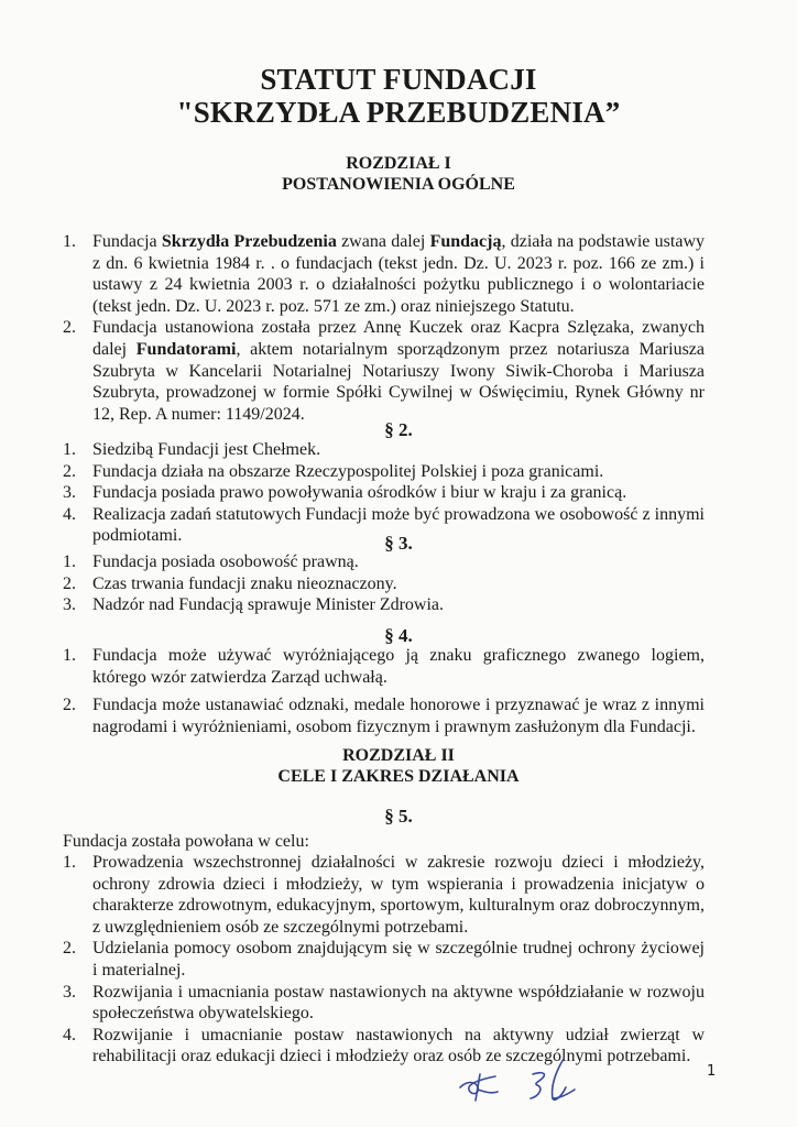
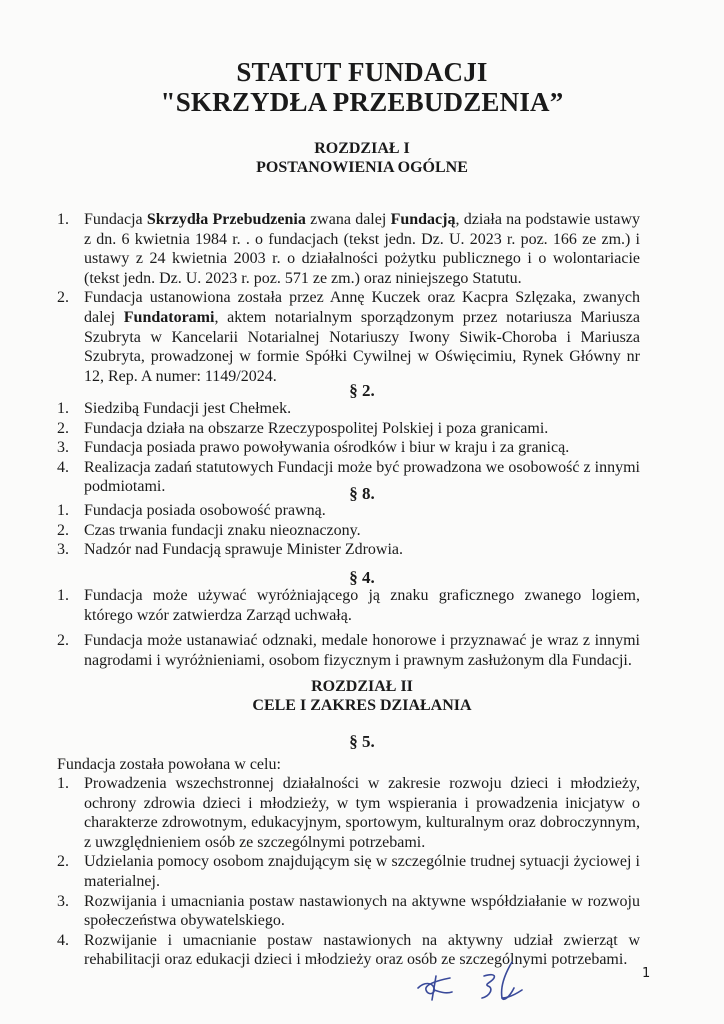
  STATUT FUNDACJI
  "SKRZYDŁA PRZEBUDZENIA”
  ROZDZIAŁ I
  POSTANOWIENIA OGÓLNE
  1.
  Fundacja Skrzydła Przebudzenia zwana dalej Fundacją, działa na podstawie ustawy z dn. 6 kwietnia 1984 r. . o fundacjach (tekst jedn. Dz. U. 2023 r. poz. 166 ze zm.) i ustawy z 24 kwietnia 2003 r. o działalności pożytku publicznego i o wolontariacie (tekst jedn. Dz. U. 2023 r. poz. 571 ze zm.) oraz niniejszego Statutu.
  2.
  Fundacja ustanowiona została przez Annę Kuczek oraz Kacpra Szlęzaka, zwanych dalej Fundatorami, aktem notarialnym sporządzonym przez notariusza Mariusza Szubryta w Kancelarii Notarialnej Notariuszy Iwony Siwik-Choroba i Mariusza Szubryta, prowadzonej w formie Spółki Cywilnej w Oświęcimiu, Rynek Główny nr 12, Rep. A numer: 1149/2024.
  § 2.
  1.
  Siedzibą Fundacji jest Chełmek.
  2.
  Fundacja działa na obszarze Rzeczypospolitej Polskiej i poza granicami.
  3.
  Fundacja posiada prawo powoływania ośrodków i biur w kraju i za granicą.
  4.
  Realizacja zadań statutowych Fundacji może być prowadzona we osobowość z innymi podmiotami.
- § 3.
+ § 8.
  1.
  Fundacja posiada osobowość prawną.
  2.
  Czas trwania fundacji znaku nieoznaczony.
  3.
  Nadzór nad Fundacją sprawuje Minister Zdrowia.
  § 4.
  1.
  Fundacja może używać wyróżniającego ją znaku graficznego zwanego logiem, którego wzór zatwierdza Zarząd uchwałą.
  2.
  Fundacja może ustanawiać odznaki, medale honorowe i przyznawać je wraz z innymi nagrodami i wyróżnieniami, osobom fizycznym i prawnym zasłużonym dla Fundacji.
  ROZDZIAŁ II
  CELE I ZAKRES DZIAŁANIA
  § 5.
  Fundacja została powołana w celu:
  1.
  Prowadzenia wszechstronnej działalności w zakresie rozwoju dzieci i młodzieży, ochrony zdrowia dzieci i młodzieży, w tym wspierania i prowadzenia inicjatyw o charakterze zdrowotnym, edukacyjnym, sportowym, kulturalnym oraz dobroczynnym, z uwzględnieniem osób ze szczególnymi potrzebami.
  2.
- Udzielania pomocy osobom znajdującym się w szczególnie trudnej ochrony życiowej i materialnej.
+ Udzielania pomocy osobom znajdującym się w szczególnie trudnej sytuacji życiowej i materialnej.
  3.
  Rozwijania i umacniania postaw nastawionych na aktywne współdziałanie w rozwoju społeczeństwa obywatelskiego.
  4.
  Rozwijanie i umacnianie postaw nastawionych na aktywny udział zwierząt w rehabilitacji oraz edukacji dzieci i młodzieży oraz osób ze szczególnymi potrzebami.
  1
